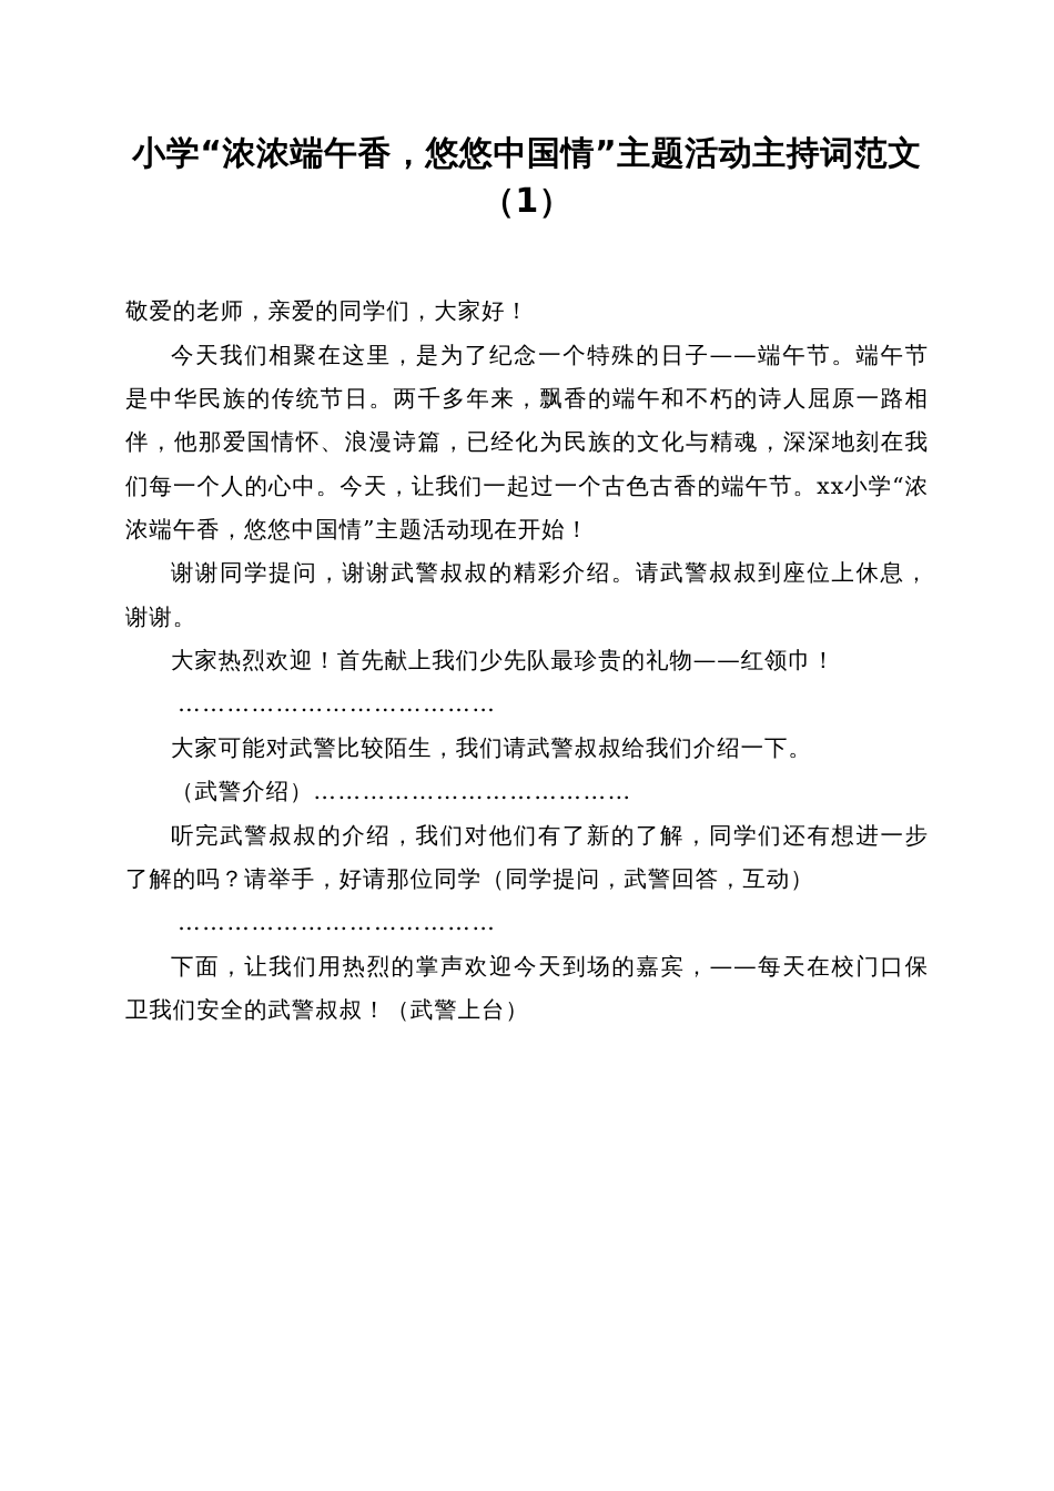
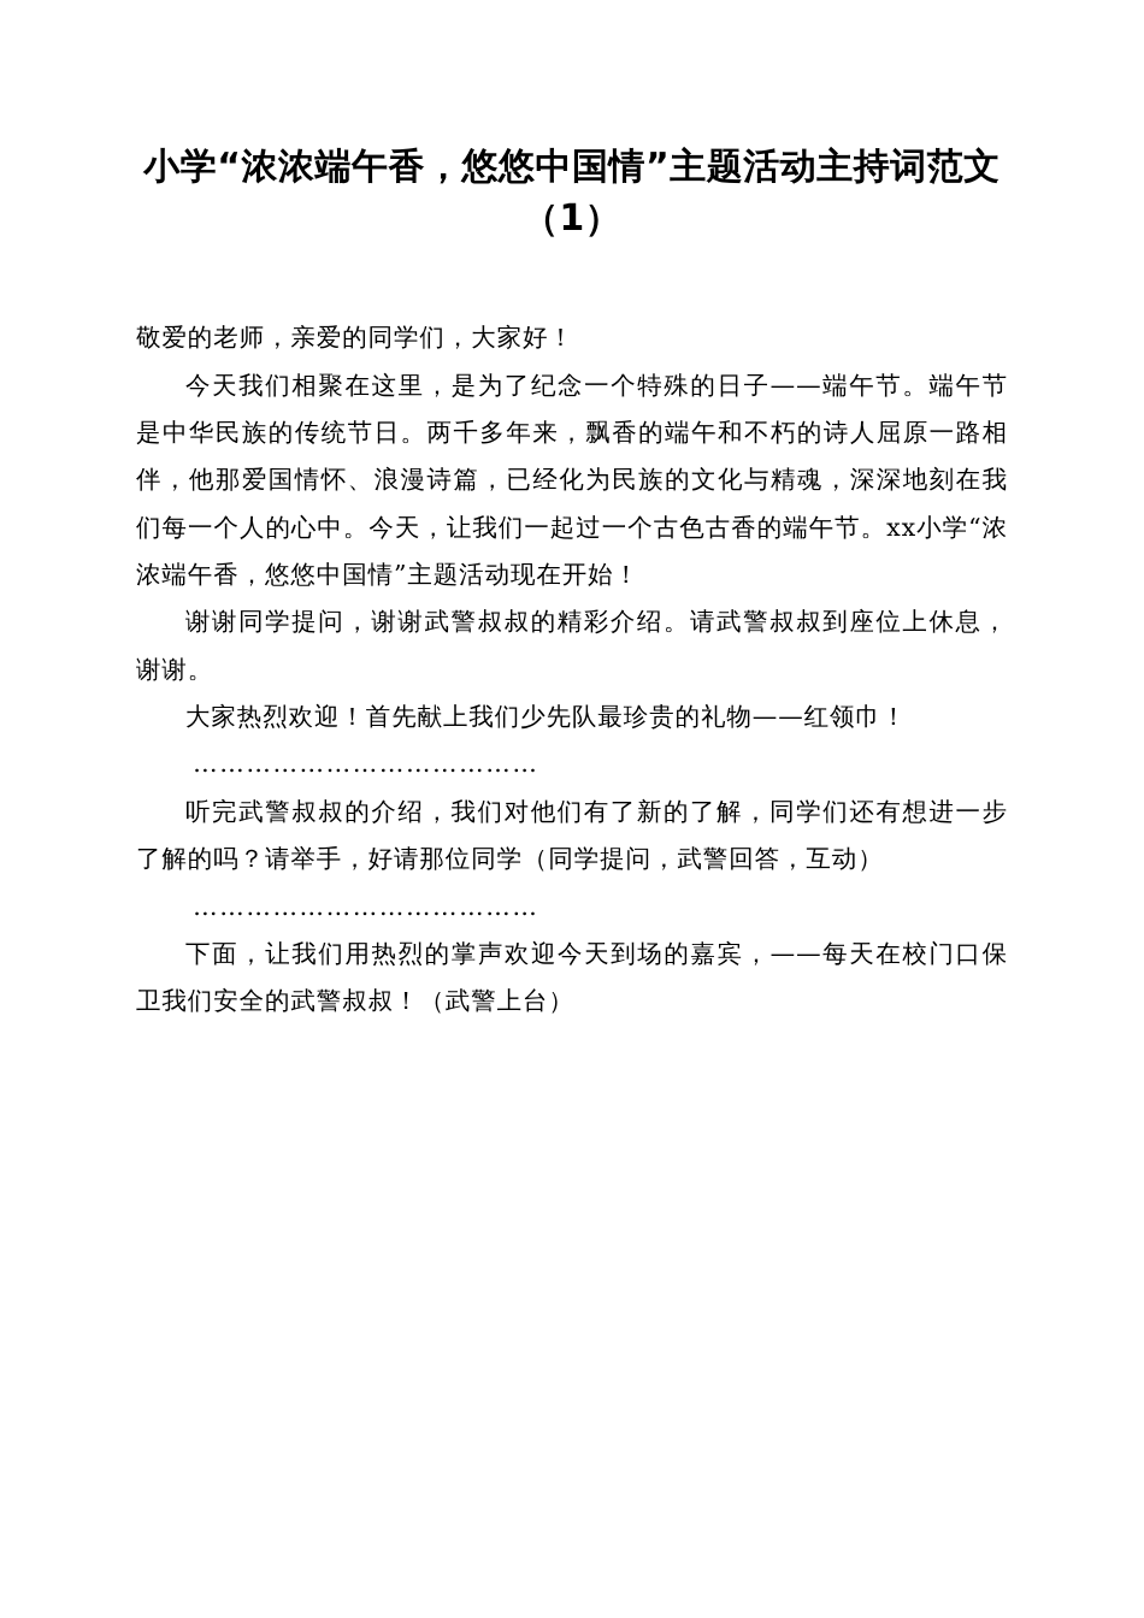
  小学“浓浓端午香，悠悠中国情”主题活动主持词范文（1）
  敬爱的老师，亲爱的同学们，大家好！
  今天我们相聚在这里，是为了纪念一个特殊的日子——端午节。端午节是中华民族的传统节日。两千多年来，飘香的端午和不朽的诗人屈原一路相伴，他那爱国情怀、浪漫诗篇，已经化为民族的文化与精魂，深深地刻在我们每一个人的心中。今天，让我们一起过一个古色古香的端午节。xx小学“浓浓端午香，悠悠中国情”主题活动现在开始！
  谢谢同学提问，谢谢武警叔叔的精彩介绍。请武警叔叔到座位上休息，谢谢。
  大家热烈欢迎！首先献上我们少先队最珍贵的礼物——红领巾！
  …………………………………
- 大家可能对武警比较陌生，我们请武警叔叔给我们介绍一下。
- （武警介绍）…………………………………
  听完武警叔叔的介绍，我们对他们有了新的了解，同学们还有想进一步了解的吗？请举手，好请那位同学（同学提问，武警回答，互动）
  …………………………………
  下面，让我们用热烈的掌声欢迎今天到场的嘉宾，——每天在校门口保卫我们安全的武警叔叔！（武警上台）
